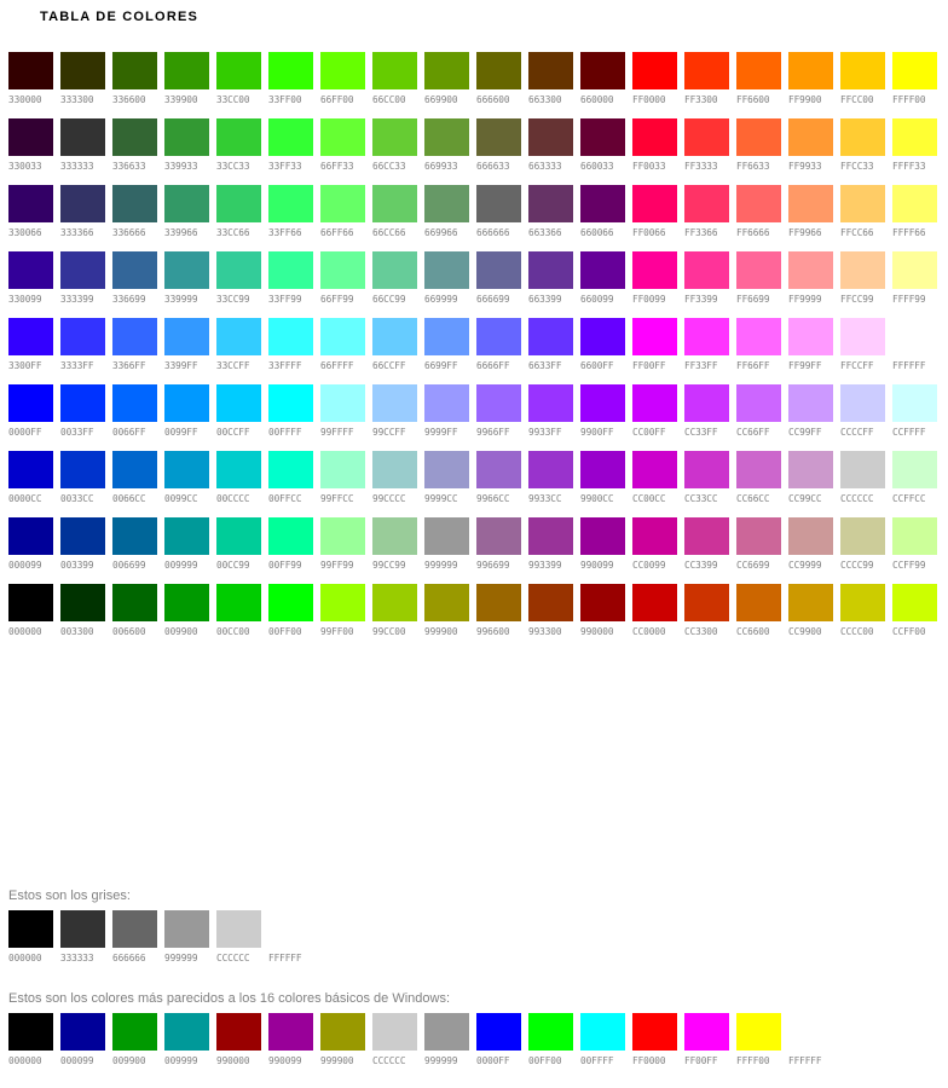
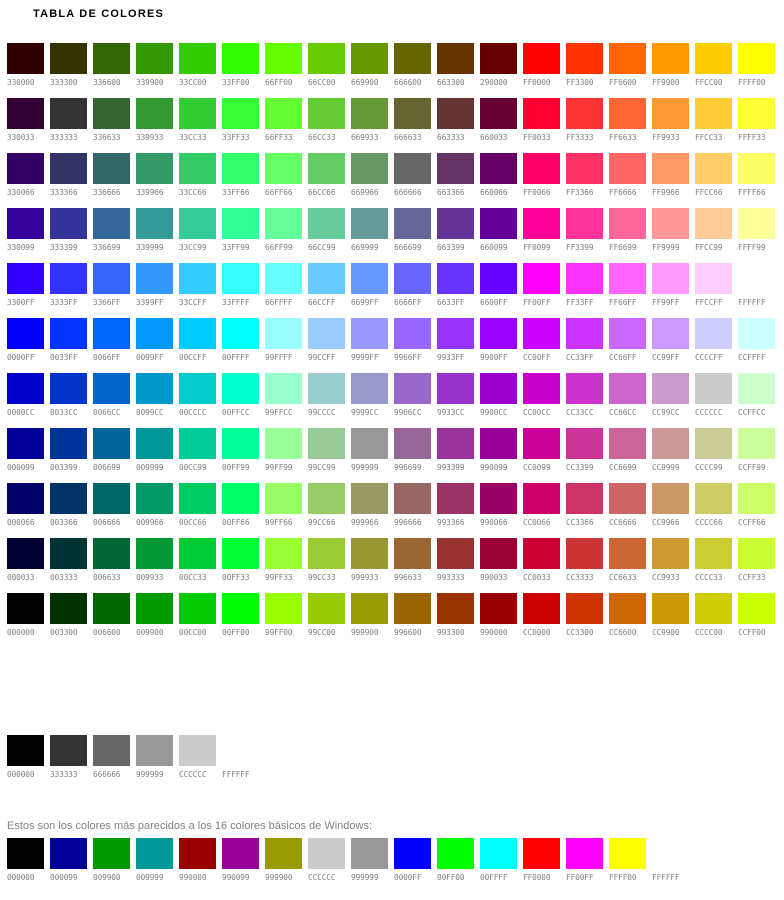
  TABLA DE COLORES
  330000
  333300
  336600
  339900
  33CC00
  33FF00
  66FF00
  66CC00
  669900
  666600
  663300
- 660000
+ 290000
  FF0000
  FF3300
  FF6600
  FF9900
  FFCC00
  FFFF00
  330033
  333333
  336633
  339933
  33CC33
  33FF33
  66FF33
  66CC33
  669933
  666633
  663333
  660033
  FF0033
  FF3333
  FF6633
  FF9933
  FFCC33
  FFFF33
  330066
  333366
  336666
  339966
  33CC66
  33FF66
  66FF66
  66CC66
  669966
  666666
  663366
  660066
  FF0066
  FF3366
  FF6666
  FF9966
  FFCC66
  FFFF66
  330099
  333399
  336699
  339999
  33CC99
  33FF99
  66FF99
  66CC99
  669999
  666699
  663399
  660099
  FF0099
  FF3399
  FF6699
  FF9999
  FFCC99
  FFFF99
  3300FF
  3333FF
  3366FF
  3399FF
  33CCFF
  33FFFF
  66FFFF
  66CCFF
  6699FF
  6666FF
  6633FF
  6600FF
  FF00FF
  FF33FF
  FF66FF
  FF99FF
  FFCCFF
  FFFFFF
  0000FF
  0033FF
  0066FF
  0099FF
  00CCFF
  00FFFF
  99FFFF
  99CCFF
  9999FF
  9966FF
  9933FF
  9900FF
  CC00FF
  CC33FF
  CC66FF
  CC99FF
  CCCCFF
  CCFFFF
  0000CC
  0033CC
  0066CC
  0099CC
  00CCCC
  00FFCC
  99FFCC
  99CCCC
  9999CC
  9966CC
  9933CC
  9900CC
  CC00CC
  CC33CC
  CC66CC
  CC99CC
  CCCCCC
  CCFFCC
  000099
  003399
  006699
  009999
  00CC99
  00FF99
  99FF99
  99CC99
  999999
  996699
  993399
  990099
  CC0099
  CC3399
  CC6699
  CC9999
  CCCC99
  CCFF99
+ 000066
+ 003366
+ 006666
+ 009966
+ 00CC66
+ 00FF66
+ 99FF66
+ 99CC66
+ 999966
+ 996666
+ 993366
+ 990066
+ CC0066
+ CC3366
+ CC6666
+ CC9966
+ CCCC66
+ CCFF66
+ 000033
+ 003333
+ 006633
+ 009933
+ 00CC33
+ 00FF33
+ 99FF33
+ 99CC33
+ 999933
+ 996633
+ 993333
+ 990033
+ CC0033
+ CC3333
+ CC6633
+ CC9933
+ CCCC33
+ CCFF33
  000000
  003300
  006600
  009900
  00CC00
  00FF00
  99FF00
  99CC00
  999900
  996600
  993300
  990000
  CC0000
  CC3300
  CC6600
  CC9900
  CCCC00
  CCFF00
- Estos son los grises:
  000000
  333333
  666666
  999999
  CCCCCC
  FFFFFF
  Estos son los colores más parecidos a los 16 colores básicos de Windows:
  000000
  000099
  009900
  009999
  990000
  990099
  999900
  CCCCCC
  999999
  0000FF
  00FF00
  00FFFF
  FF0000
  FF00FF
  FFFF00
  FFFFFF
